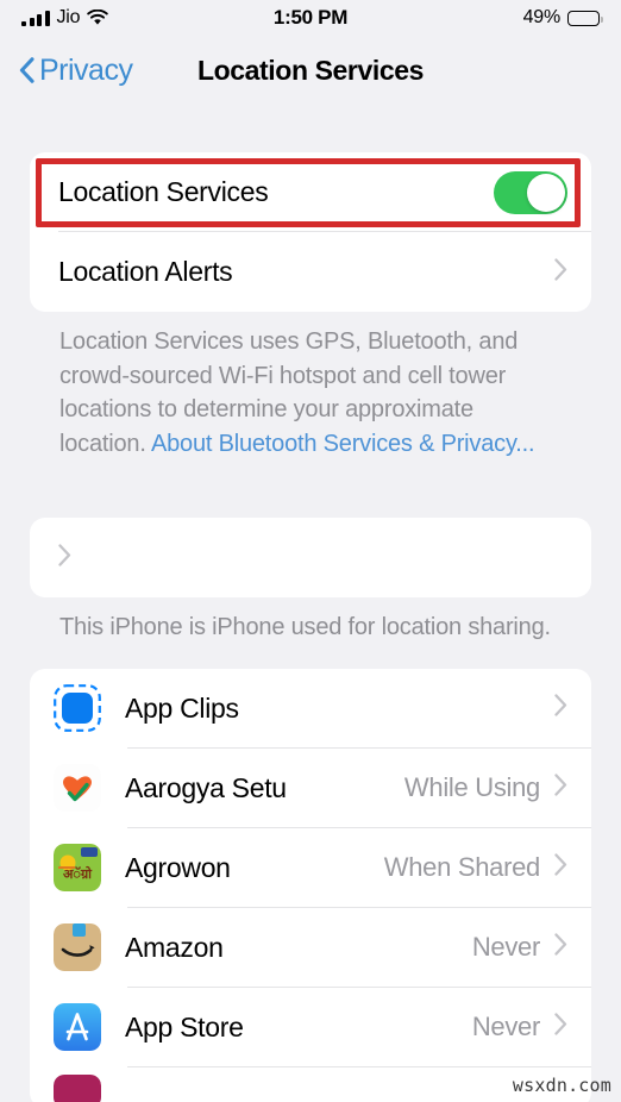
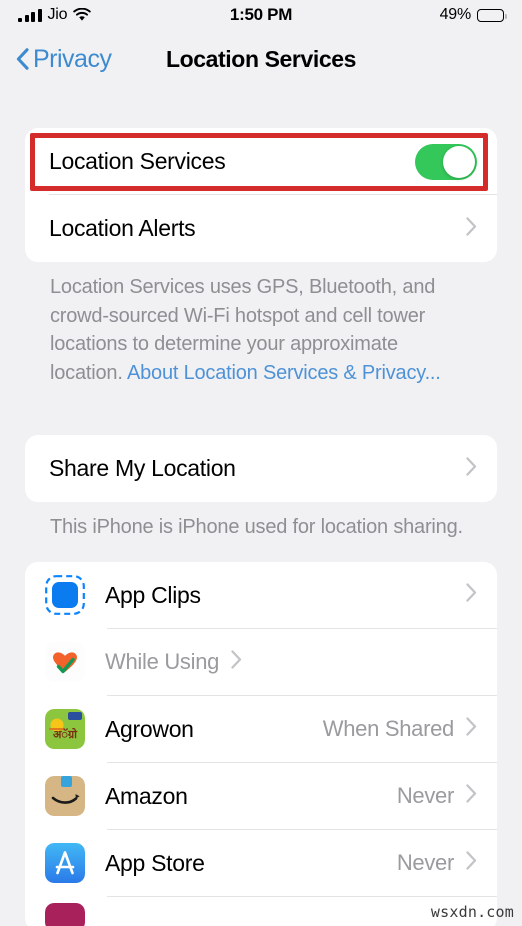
  Jio
  1:50 PM
  49%
  Privacy
  Location Services
  Location Services
  Location Alerts
- Location Services uses GPS, Bluetooth, and crowd-sourced Wi-Fi hotspot and cell tower locations to determine your approximate location. About Bluetooth Services & Privacy...
+ Location Services uses GPS, Bluetooth, and crowd-sourced Wi-Fi hotspot and cell tower locations to determine your approximate location. About Location Services & Privacy...
+ Share My Location
  This iPhone is iPhone used for location sharing.
  App Clips
- Aarogya Setu
  While Using
  अॅग्रो
  Agrowon
  When Shared
  Amazon
  Never
  App Store
  Never
  wsxdn.com
